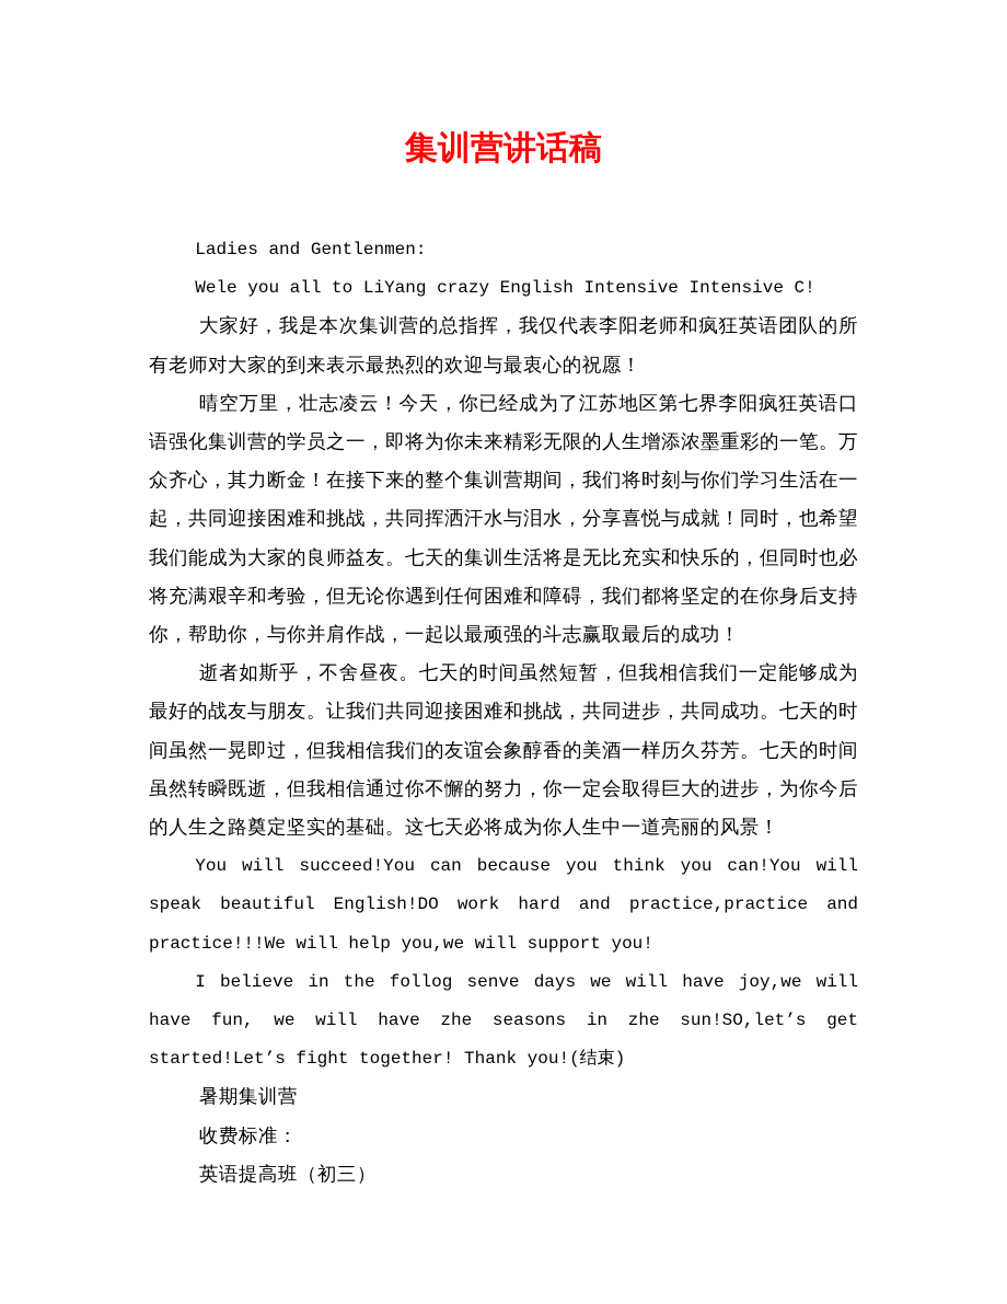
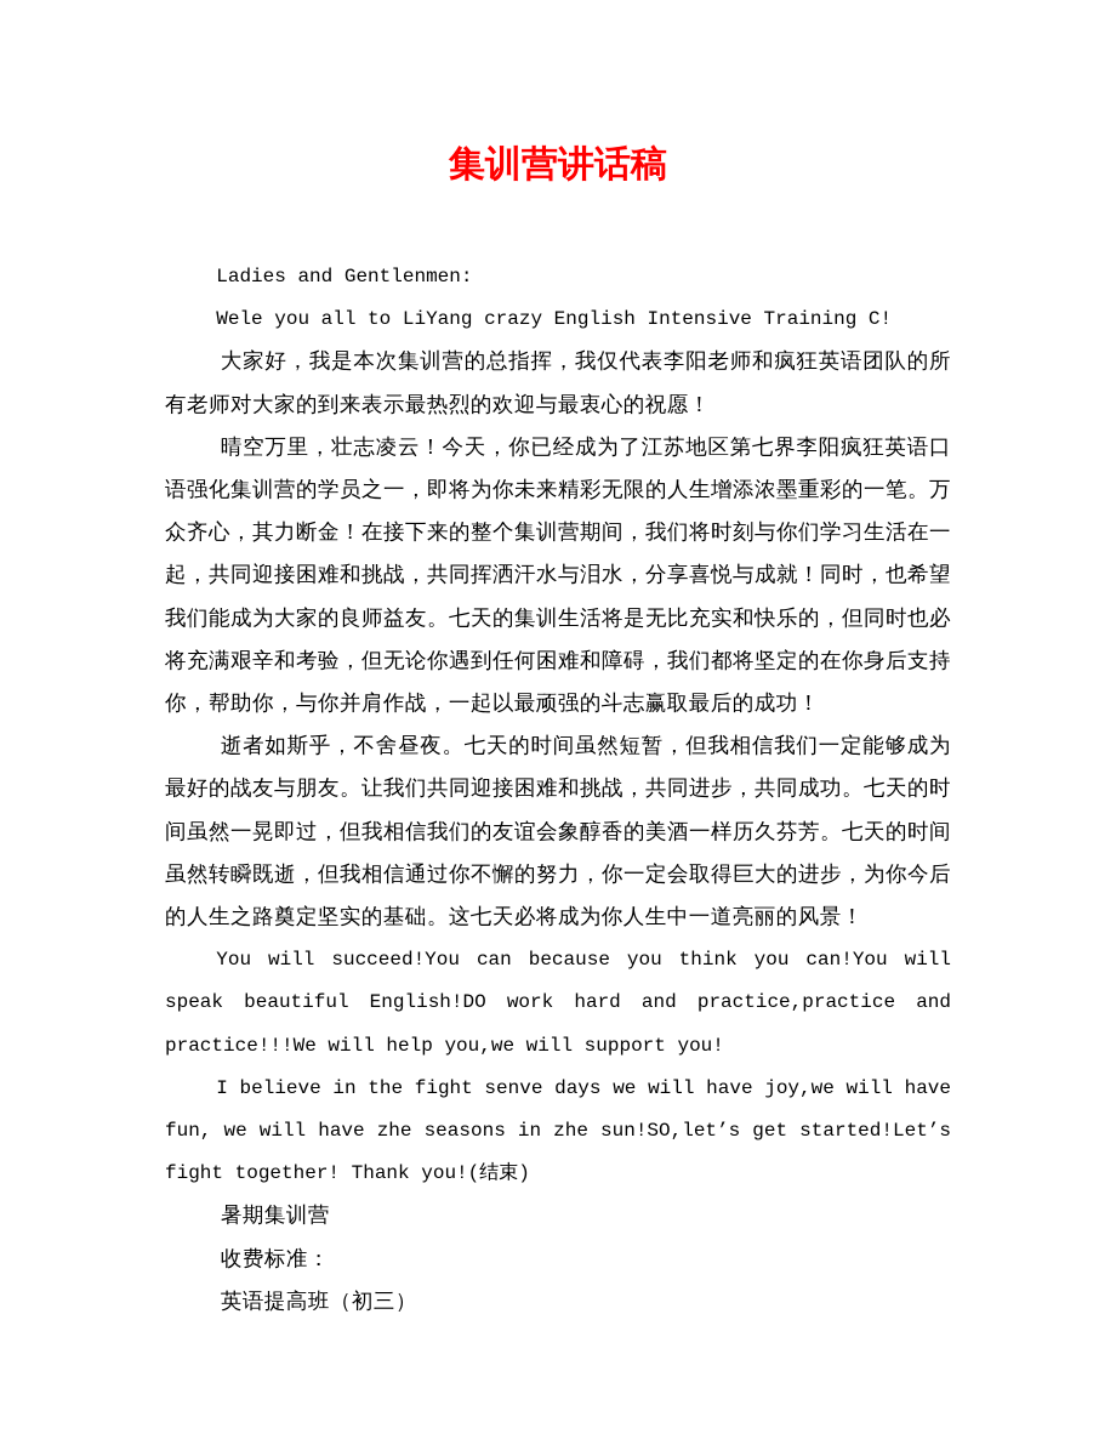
  集训营讲话稿
  Ladies and Gentlenmen:
- Wele you all to LiYang crazy English Intensive Intensive C!
+ Wele you all to LiYang crazy English Intensive Training C!
  大家好，我是本次集训营的总指挥，我仅代表李阳老师和疯狂英语团队的所有老师对大家的到来表示最热烈的欢迎与最衷心的祝愿！
  晴空万里，壮志凌云！今天，你已经成为了江苏地区第七界李阳疯狂英语口语强化集训营的学员之一，即将为你未来精彩无限的人生增添浓墨重彩的一笔。万众齐心，其力断金！在接下来的整个集训营期间，我们将时刻与你们学习生活在一起，共同迎接困难和挑战，共同挥洒汗水与泪水，分享喜悦与成就！同时，也希望我们能成为大家的良师益友。七天的集训生活将是无比充实和快乐的，但同时也必将充满艰辛和考验，但无论你遇到任何困难和障碍，我们都将坚定的在你身后支持你，帮助你，与你并肩作战，一起以最顽强的斗志赢取最后的成功！
  逝者如斯乎，不舍昼夜。七天的时间虽然短暂，但我相信我们一定能够成为最好的战友与朋友。让我们共同迎接困难和挑战，共同进步，共同成功。七天的时间虽然一晃即过，但我相信我们的友谊会象醇香的美酒一样历久芬芳。七天的时间虽然转瞬既逝，但我相信通过你不懈的努力，你一定会取得巨大的进步，为你今后的人生之路奠定坚实的基础。这七天必将成为你人生中一道亮丽的风景！
  You will succeed!You can because you think you can!You will speak beautiful English!DO work hard and practice,practice and practice!!!We will help you,we will support you!
- I believe in the follog senve days we will have joy,we will have fun, we will have zhe seasons in zhe sun!SO,let’s get started!Let’s fight together! Thank you!(结束)
+ I believe in the fight senve days we will have joy,we will have fun, we will have zhe seasons in zhe sun!SO,let’s get started!Let’s fight together! Thank you!(结束)
  暑期集训营
  收费标准：
  英语提高班（初三）
